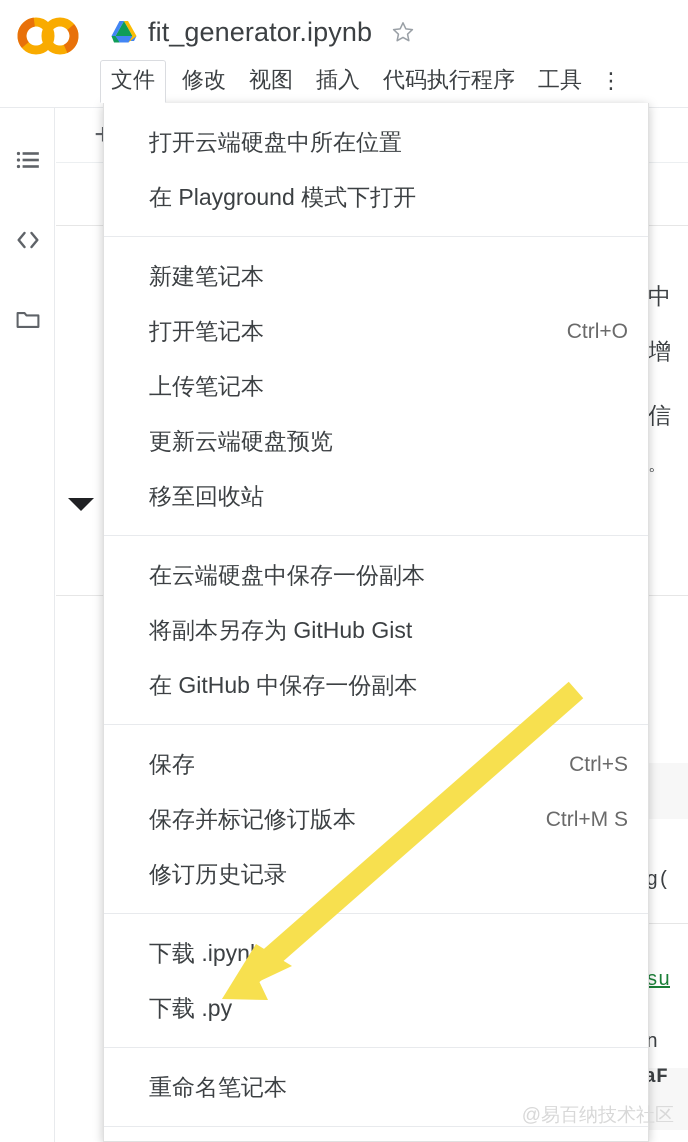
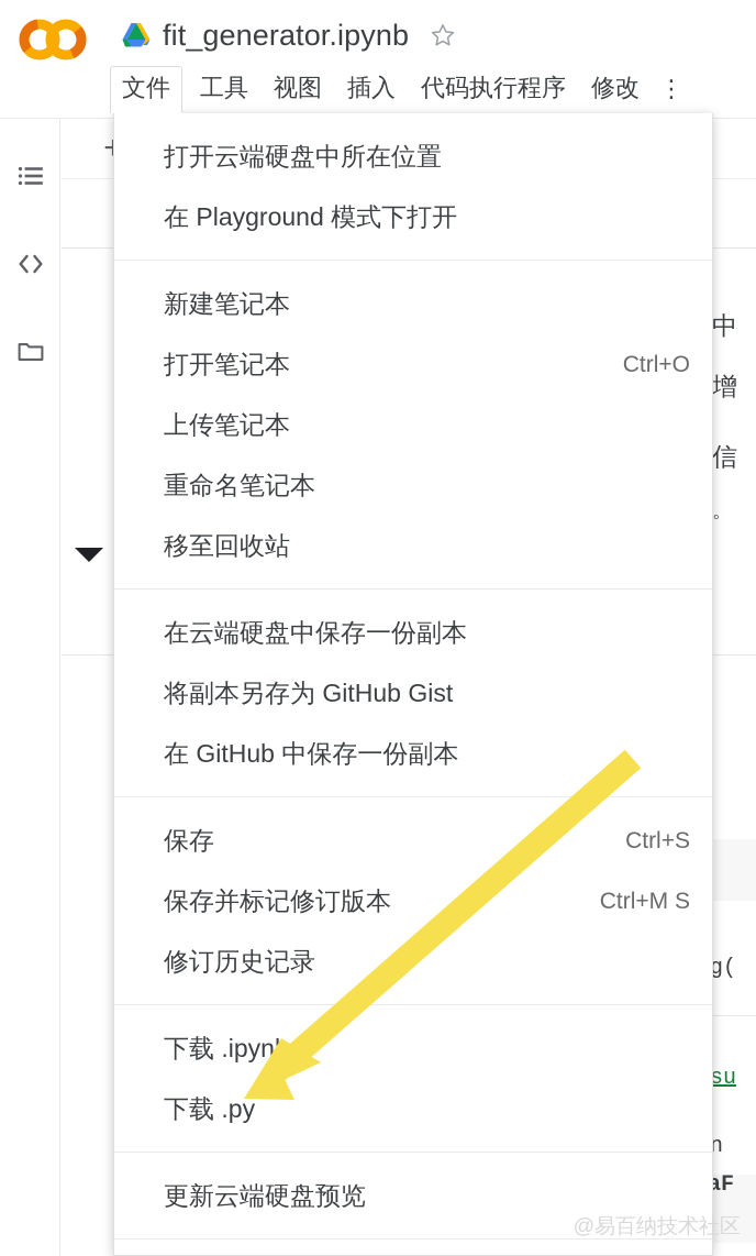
  fit_generator.ipynb
  文件
- 修改
+ 工具
  视图
  插入
  代码执行程序
- 工具
+ 修改
  ⋮
  中
  增
  信
  。
  g(
  su
  n
  aF
  打开云端硬盘中所在位置
  在 Playground 模式下打开
  新建笔记本
  打开笔记本
  Ctrl+O
  上传笔记本
- 更新云端硬盘预览
+ 重命名笔记本
  移至回收站
  在云端硬盘中保存一份副本
  将副本另存为 GitHub Gist
  在 GitHub 中保存一份副本
  保存
  Ctrl+S
  保存并标记修订版本
  Ctrl+M S
  修订历史记录
  下载 .ipyn
  下载 .py
- 重命名笔记本
+ 更新云端硬盘预览
  @易百纳技术社区
